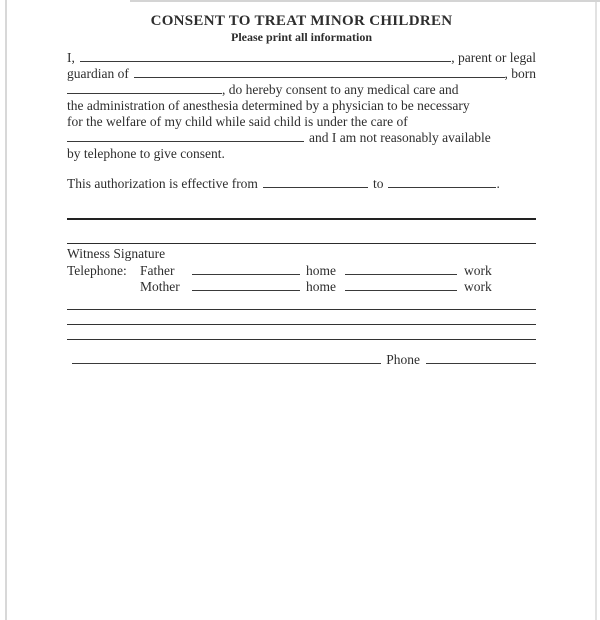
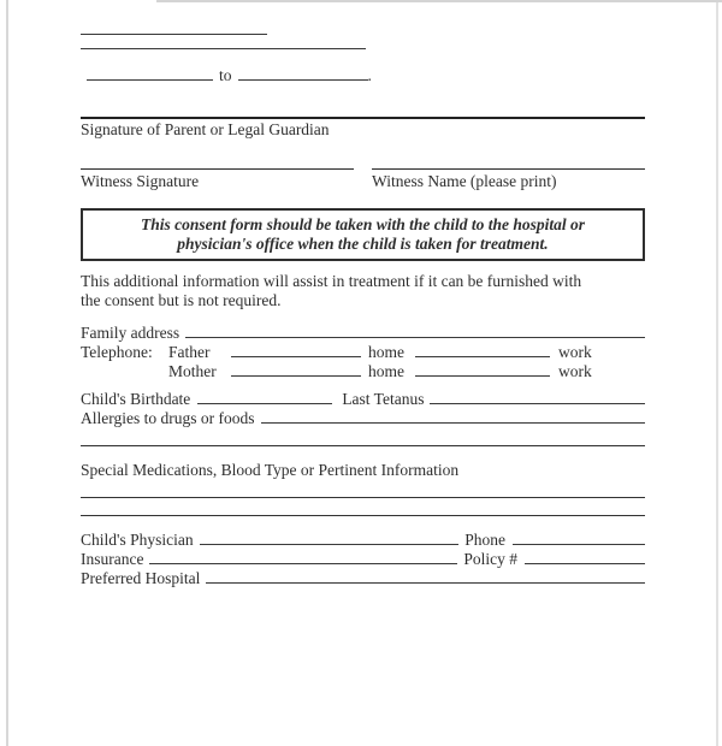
- CONSENT TO TREAT MINOR CHILDREN
- Please print all information
- I,
- , parent or legal
- guardian of
- , born
- , do hereby consent to any medical care and
- the administration of anesthesia determined by a physician to be necessary
- for the welfare of my child while said child is under the care of
- and I am not reasonably available
- by telephone to give consent.
- This authorization is effective from
  to
  .
+ Signature of Parent or Legal Guardian
  Witness Signature
+ Witness Name (please print)
+ This consent form should be taken with the child to the hospital or
+ physician's office when the child is taken for treatment.
+ This additional information will assist in treatment if it can be furnished with
+ the consent but is not required.
+ Family address
  Telephone:
  Father
  home
  work
  Mother
  home
  work
+ Child's Birthdate
+ Last Tetanus
+ Allergies to drugs or foods
+ Special Medications, Blood Type or Pertinent Information
+ Child's Physician
  Phone
+ Insurance
+ Policy #
+ Preferred Hospital
